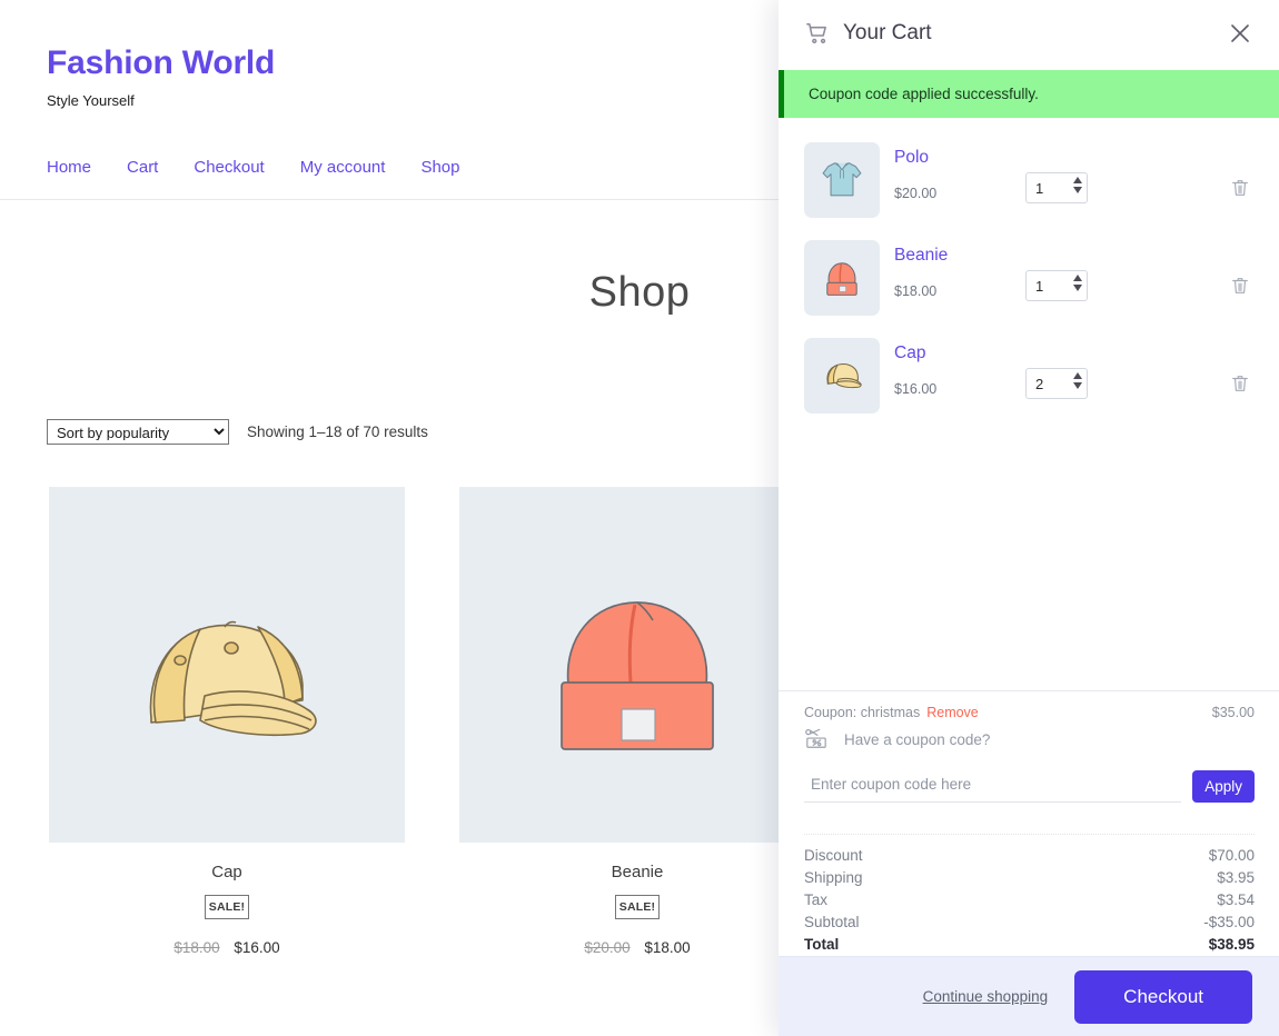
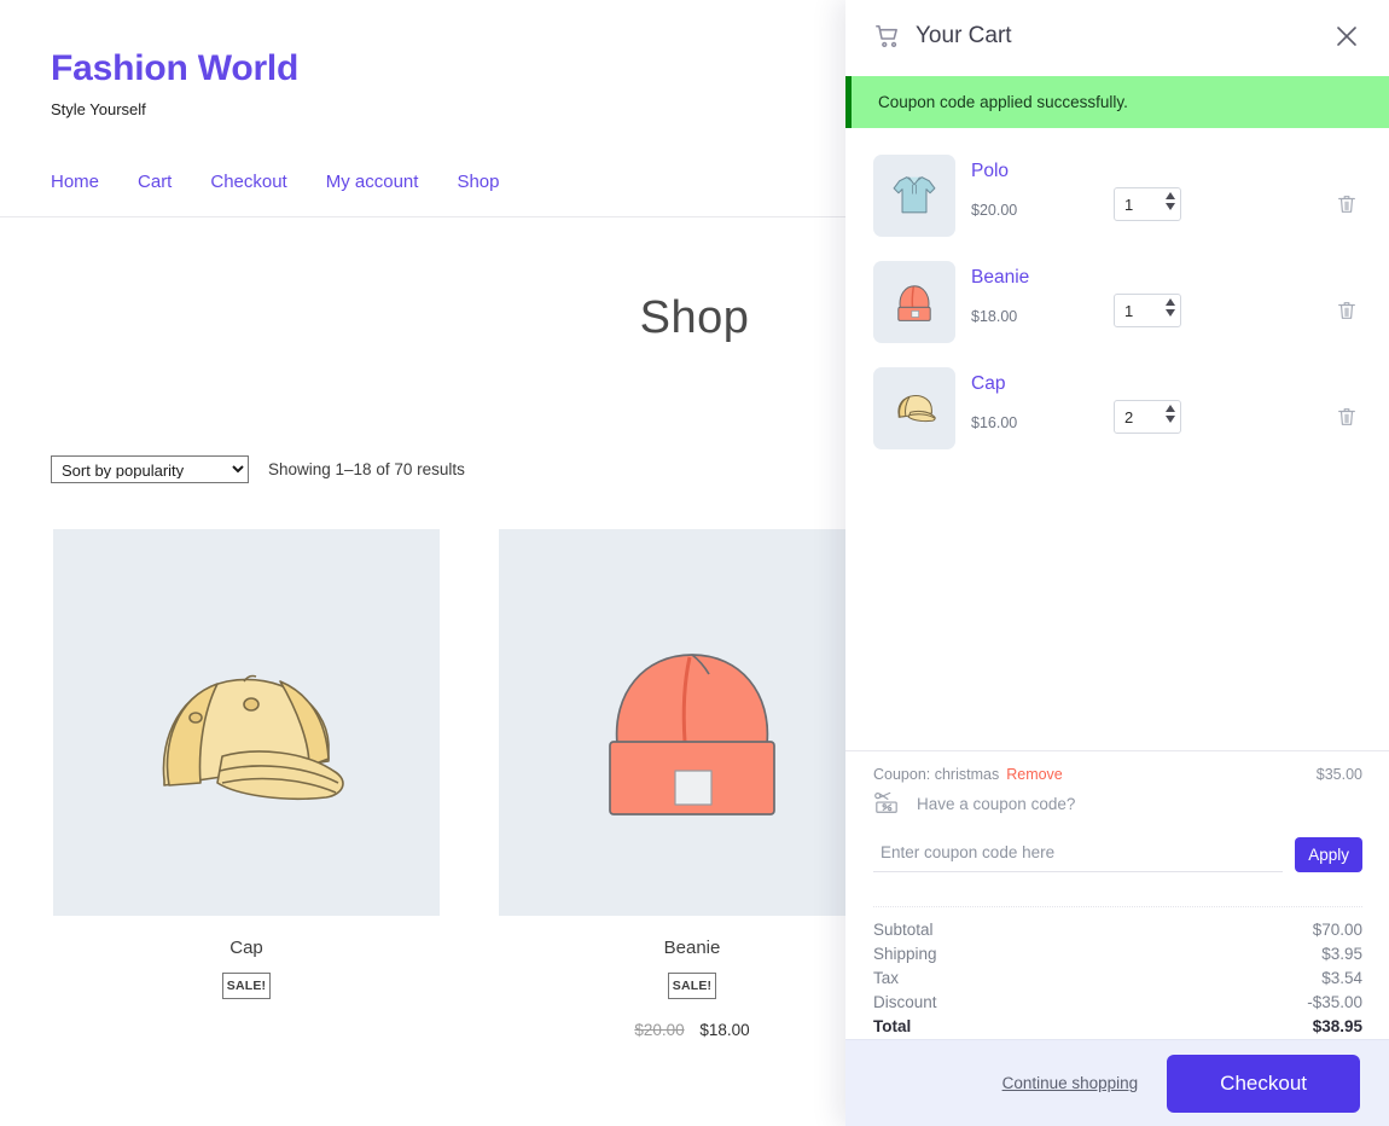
  Fashion World
  Style Yourself
  Home
  Cart
  Checkout
  My account
  Shop
  Shop
  Sort by popularity
  Showing 1–18 of 70 results
  Cap
  SALE!
- $18.00 $16.00
  Beanie
  SALE!
  $20.00 $18.00
  Your Cart
  Coupon code applied successfully.
  Polo
  $20.00
  1
  Beanie
  $18.00
  1
  Cap
  $16.00
  2
  Coupon: christmas
  Remove
  $35.00
  Have a coupon code?
  Enter coupon code here
  Apply
- Discount
+ Subtotal
  $70.00
  Shipping
  $3.95
  Tax
  $3.54
- Subtotal
+ Discount
  -$35.00
  Total
  $38.95
  Continue shopping
  Checkout
